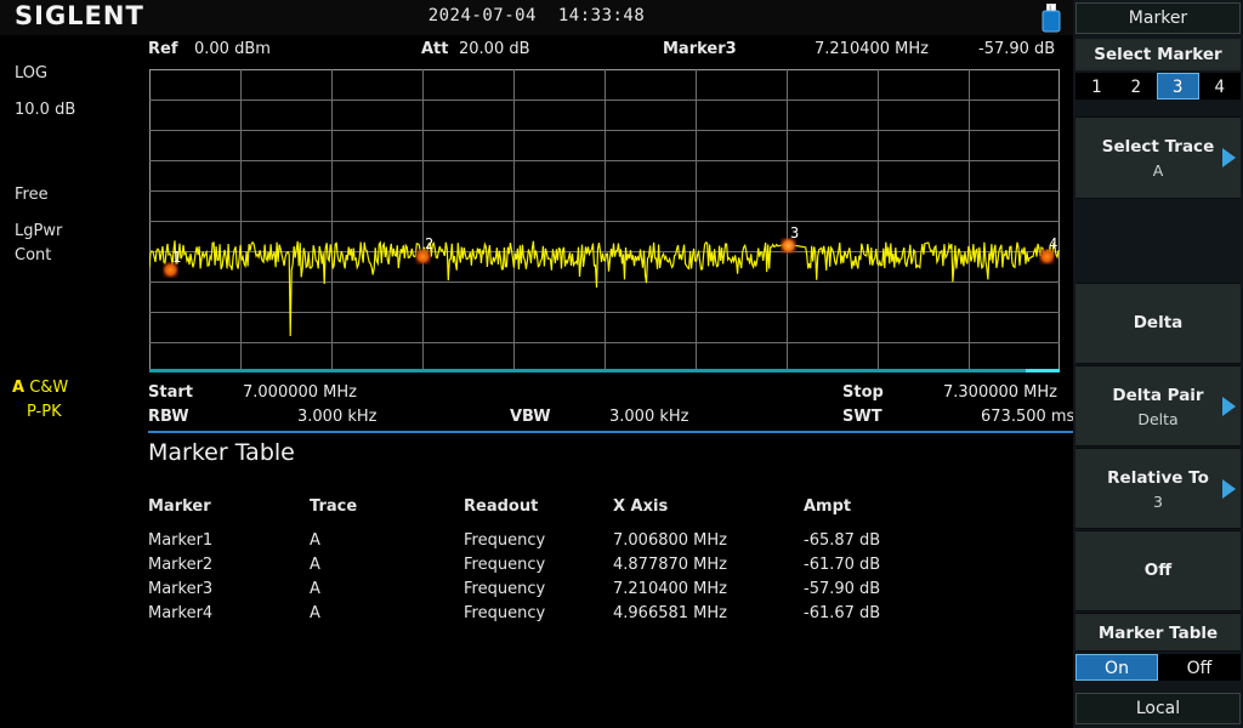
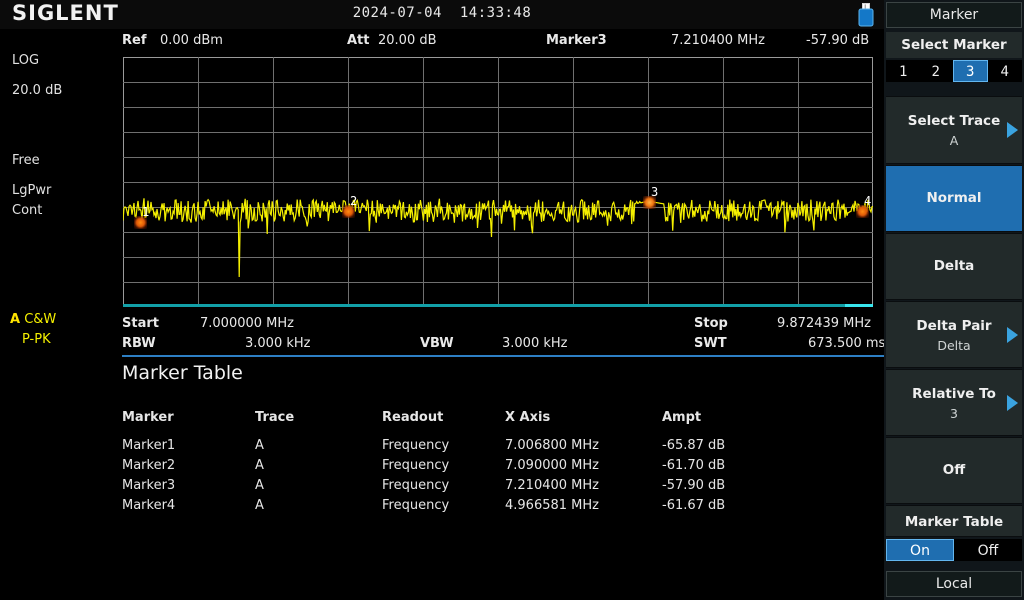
  SIGLENT
  2024-07-04 14:33:48
  Ref
  0.00 dBm
  Att
  20.00 dB
  Marker3
  7.210400 MHz
  -57.90 dB
  LOG
- 10.0 dB
+ 20.0 dB
  Free
  LgPwr
  Cont
  A C&W
  P-PK
  1
  2
  3
  4
  Start
  7.000000 MHz
  Stop
- 7.300000 MHz
+ 9.872439 MHz
  RBW
  3.000 kHz
  VBW
  3.000 kHz
  SWT
  673.500 ms
  Marker Table
  Marker
  Trace
  Readout
  X Axis
  Ampt
  Marker1
  A
  Frequency
  7.006800 MHz
  -65.87 dB
  Marker2
  A
  Frequency
- 4.877870 MHz
+ 7.090000 MHz
  -61.70 dB
  Marker3
  A
  Frequency
  7.210400 MHz
  -57.90 dB
  Marker4
  A
  Frequency
  4.966581 MHz
  -61.67 dB
  Marker
  Select Marker
  1
  2
  3
  4
  Select Trace
  A
+ Normal
  Delta
  Delta Pair
  Delta
  Relative To
  3
  Off
  Marker Table
  On
  Off
  Local
